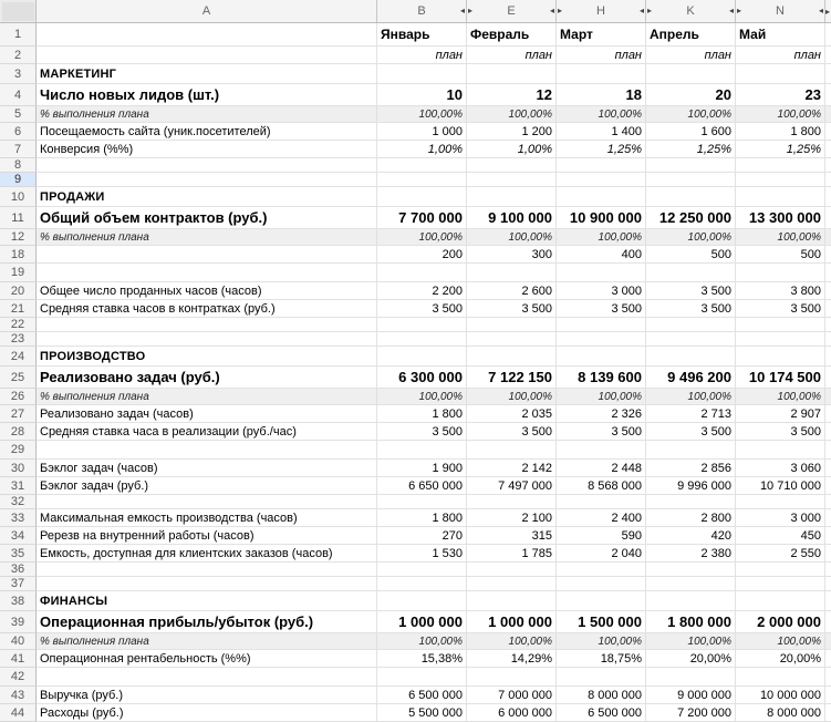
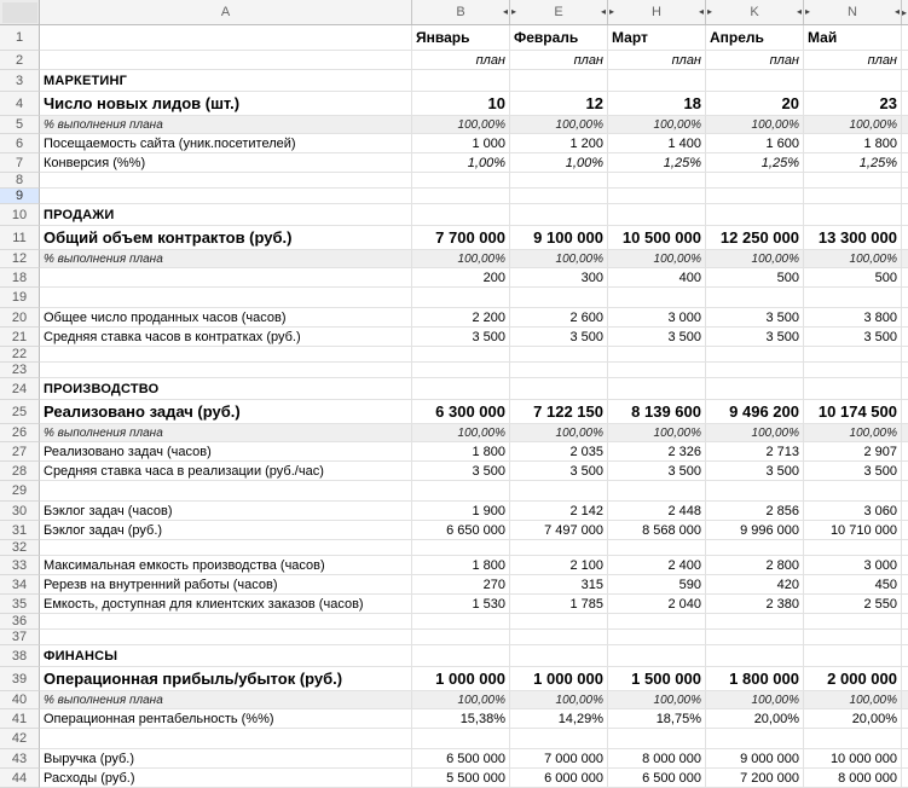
  A
  B
  ◂
  E
  ▸
  ◂
  H
  ▸
  ◂
  K
  ▸
  ◂
  N
  ▸
  ◂
  ▸
  1
  Январь
  Февраль
  Март
  Апрель
  Май
  2
  план
  план
  план
  план
  план
  3
  МАРКЕТИНГ
  4
  Число новых лидов (шт.)
  10
  12
  18
  20
  23
  5
  % выполнения плана
  100,00%
  100,00%
  100,00%
  100,00%
  100,00%
  6
  Посещаемость сайта (уник.посетителей)
  1 000
  1 200
  1 400
  1 600
  1 800
  7
  Конверсия (%%)
  1,00%
  1,00%
  1,25%
  1,25%
  1,25%
  8
  9
  10
  ПРОДАЖИ
  11
  Общий объем контрактов (руб.)
  7 700 000
  9 100 000
- 10 900 000
+ 10 500 000
  12 250 000
  13 300 000
  12
  % выполнения плана
  100,00%
  100,00%
  100,00%
  100,00%
  100,00%
  18
  200
  300
  400
  500
  500
  19
  20
  Общее число проданных часов (часов)
  2 200
  2 600
  3 000
  3 500
  3 800
  21
  Средняя ставка часов в контратках (руб.)
  3 500
  3 500
  3 500
  3 500
  3 500
  22
  23
  24
  ПРОИЗВОДСТВО
  25
  Реализовано задач (руб.)
  6 300 000
  7 122 150
  8 139 600
  9 496 200
  10 174 500
  26
  % выполнения плана
  100,00%
  100,00%
  100,00%
  100,00%
  100,00%
  27
  Реализовано задач (часов)
  1 800
  2 035
  2 326
  2 713
  2 907
  28
  Средняя ставка часа в реализации (руб./час)
  3 500
  3 500
  3 500
  3 500
  3 500
  29
  30
  Бэклог задач (часов)
  1 900
  2 142
  2 448
  2 856
  3 060
  31
  Бэклог задач (руб.)
  6 650 000
  7 497 000
  8 568 000
  9 996 000
  10 710 000
  32
  33
  Максимальная емкость производства (часов)
  1 800
  2 100
  2 400
  2 800
  3 000
  34
  Ререзв на внутренний работы (часов)
  270
  315
  590
  420
  450
  35
  Емкость, доступная для клиентских заказов (часов)
  1 530
  1 785
  2 040
  2 380
  2 550
  36
  37
  38
  ФИНАНСЫ
  39
  Операционная прибыль/убыток (руб.)
  1 000 000
  1 000 000
  1 500 000
  1 800 000
  2 000 000
  40
  % выполнения плана
  100,00%
  100,00%
  100,00%
  100,00%
  100,00%
  41
  Операционная рентабельность (%%)
  15,38%
  14,29%
  18,75%
  20,00%
  20,00%
  42
  43
  Выручка (руб.)
  6 500 000
  7 000 000
  8 000 000
  9 000 000
  10 000 000
  44
  Расходы (руб.)
  5 500 000
  6 000 000
  6 500 000
  7 200 000
  8 000 000
